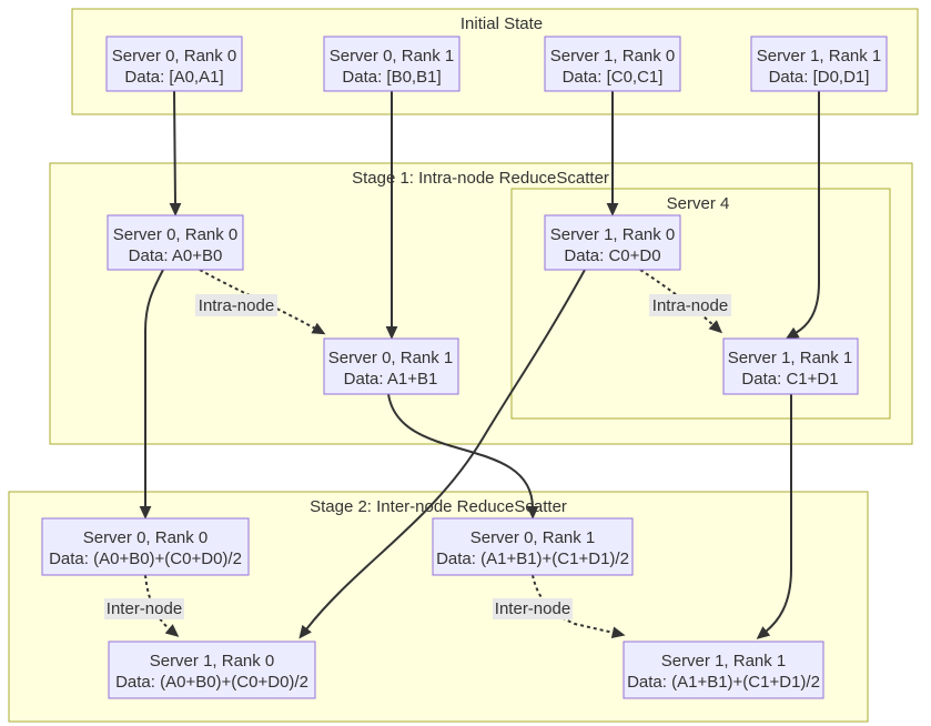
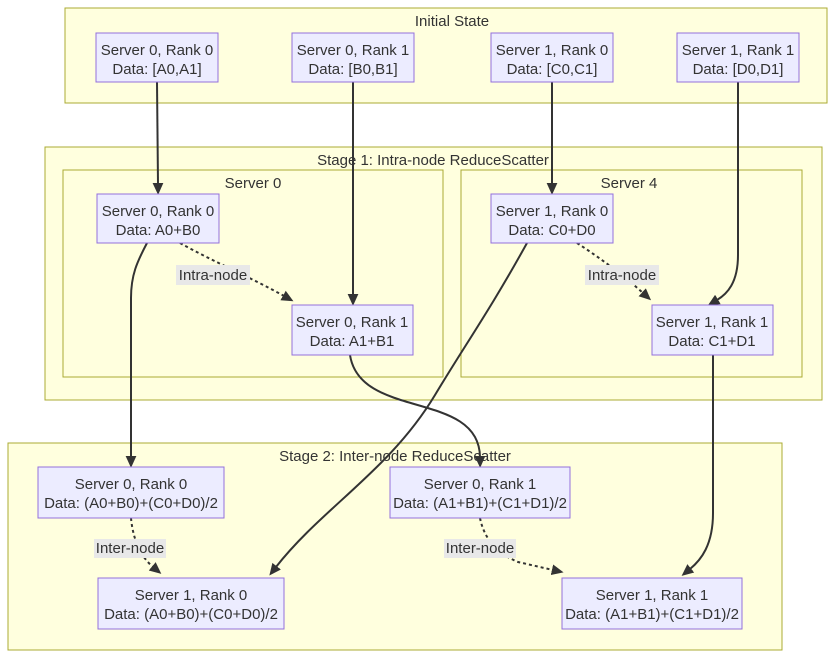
  Initial State
  Stag 1: Intra-node ReduceScatter
+ Server 0
  Server 4
  Stage 2: Inter-nde ReduceScatter
  Intra-node
  Intra-node
  Inter-node
  Inter-node
  Server 0, Rank 0
  Data: [A0,A1]
  Server 0, Rank 1
  Data: [B0,B1]
  Server 1, Rank 0
  Data: [C0,C1]
  Server 1, Rank 1
  Data: [D0,D1]
  Server 0, Rank 0
  Data: A0+B0
  Server 0, Rank 1
  Data: A1+B1
  Server 1, Rank 0
  Data: C0+D0
  Server 1, Rank 1
  Data: C1+D1
  Server 0, Rank 0
  Data: (A0+B0)+(C0+D0)/2
  Server 0, Rank 1
  Data: (A1+B1)+(C1+D1)/2
  Server 1, Rank 0
  Data: (A0+B0)+(C0+D0)/2
  Server 1, Rank 1
  Data: (A1+B1)+(C1+D1)/2
